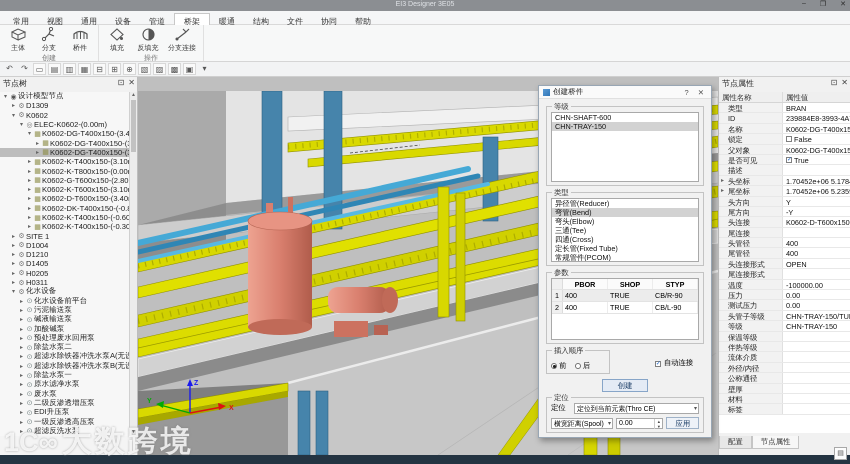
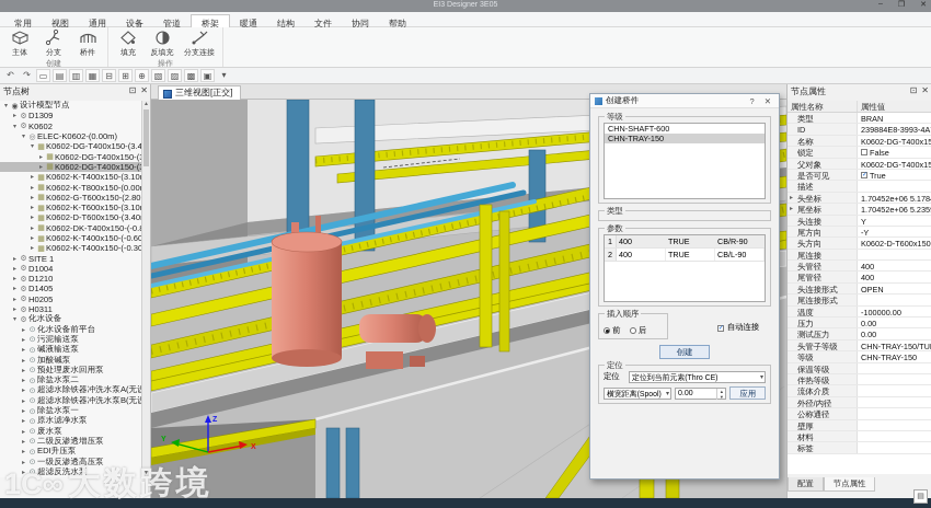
  常用 视图 通用 设备 管道 桥架 暖通 结构 文件 协同 帮助
  ↶
  ↷
  ▭
  ▤
  ▥
  ▦
  ⊟
  ⊞
  ⊕
  ▧
  ▨
  ▩
  ▣
  ▾
  节点树
  ⊡
  ✕
  设计模型节点
  D1309
  K0602
  ELEC-K0602-(0.00m)
  K0602-DG-T400x150-(3.4
  K0602-DG-T400x150-(
  K0602-DG-T400x150-(
  K0602-K-T400x150-(3.10
  K0602-K-T800x150-(0.00
  K0602-G-T600x150-(2.80
  K0602-K-T600x150-(3.10
  K0602-D-T600x150-(3.40
  K0602-DK-T400x150-(-0.
  K0602-K-T400x150-(-0.6
  K0602-K-T400x150-(-0.3
  SITE 1
  D1004
  D1210
  D1405
  H0205
  H0311
  化水设备
  化水设备前平台
  污泥输送泵
  碱液输送泵
  加酸碱泵
  预处理废水回用泵
  除盐水泵二
  超滤水除铁器冲洗水泵A(无
  超滤水除铁器冲洗水泵B(无
  除盐水泵一
  原水滤净水泵
  废水泵
  二级反渗透增压泵
  EDI升压泵
  一级反渗透高压泵
  超滤反洗水泵
+ 三维视图[正交]
  节点属性
  ⊡
  ✕
  属性名称
  属性值
  类型
  BRAN
  ID
  239884E8-3993-4A
  名称
  K0602-DG-T400x15
  锁定
  False
  父对象
  K0602-DG-T400x15
  是否可见
  True
  描述
  头坐标
  1.70452e+06 5.178
  尾坐标
  1.70452e+06 5.235
- 头方向
+ 头连接
  Y
  尾方向
  -Y
- 头连接
+ 头方向
  K0602-D-T600x150
  尾连接
  头管径
  400
  尾管径
  400
  头连接形式
  OPEN
  尾连接形式
  温度
  -100000.00
  压力
  0.00
  测试压力
  0.00
  头管子等级
  CHN-TRAY-150/TU
  等级
  CHN-TRAY-150
  保温等级
  伴热等级
  流体介质
  外径/内径
  公称通径
  壁厚
  材料
  标签
  配置
  节点属性
  创建桥件
  ?
  ✕
  等级
  CHN-SHAFT-600
  CHN-TRAY-150
  类型
- 异径管(Reducer)
- 弯管(Bend)
- 弯头(Elbow)
- 三通(Tee)
- 四通(Cross)
- 定长管(Fixed Tube)
- 常规管件(PCOM)
  参数
- PBOR
- SHOP
- STYP
  1
  400
  TRUE
  CB/R-90
  2
  400
  TRUE
  CB/L-90
  插入顺序
  前
  后
  自动连接
  创建
  定位
  定位
  应用
  1C∞ 大数跨境
